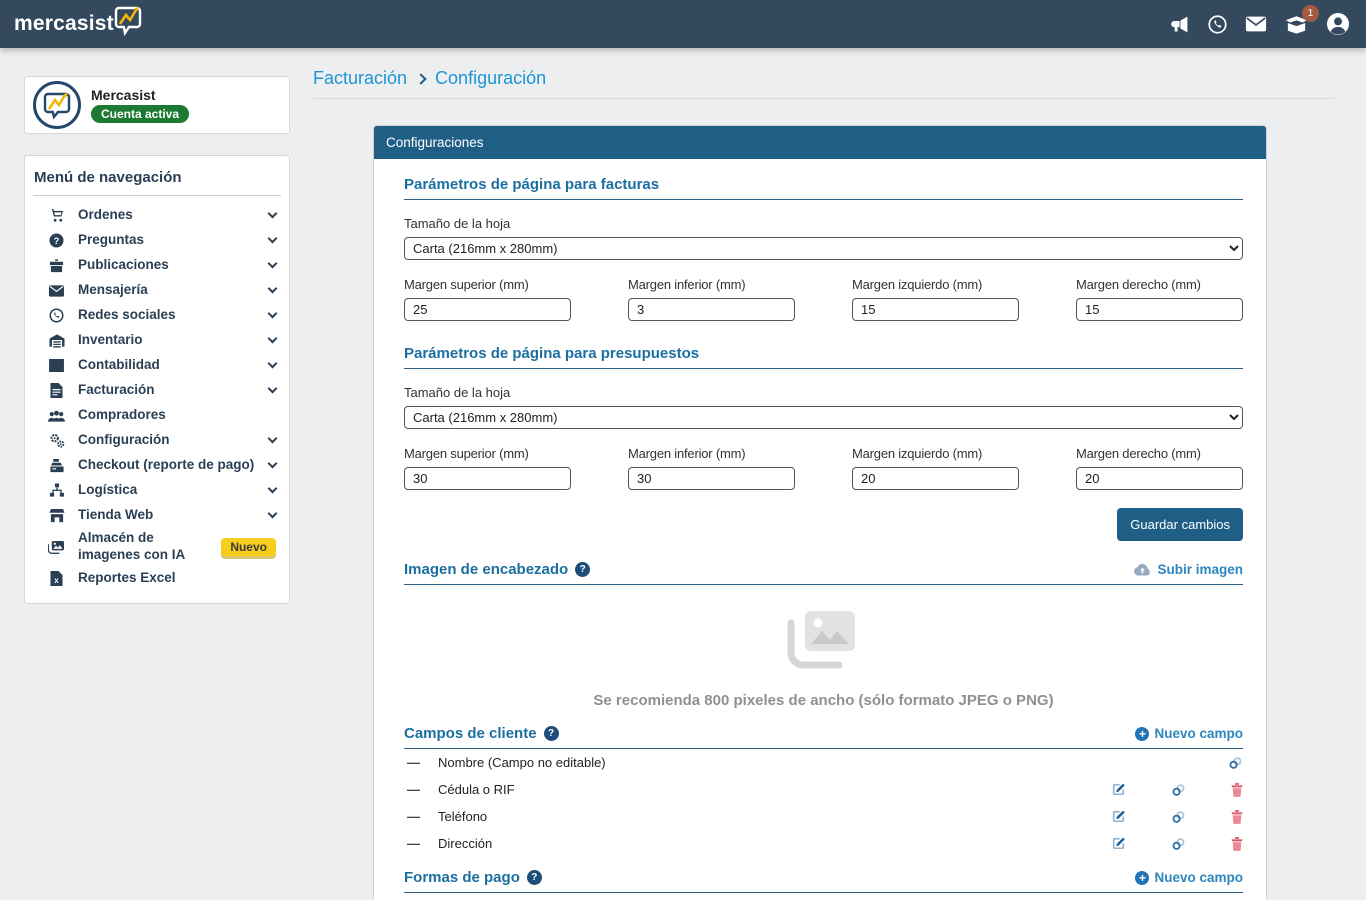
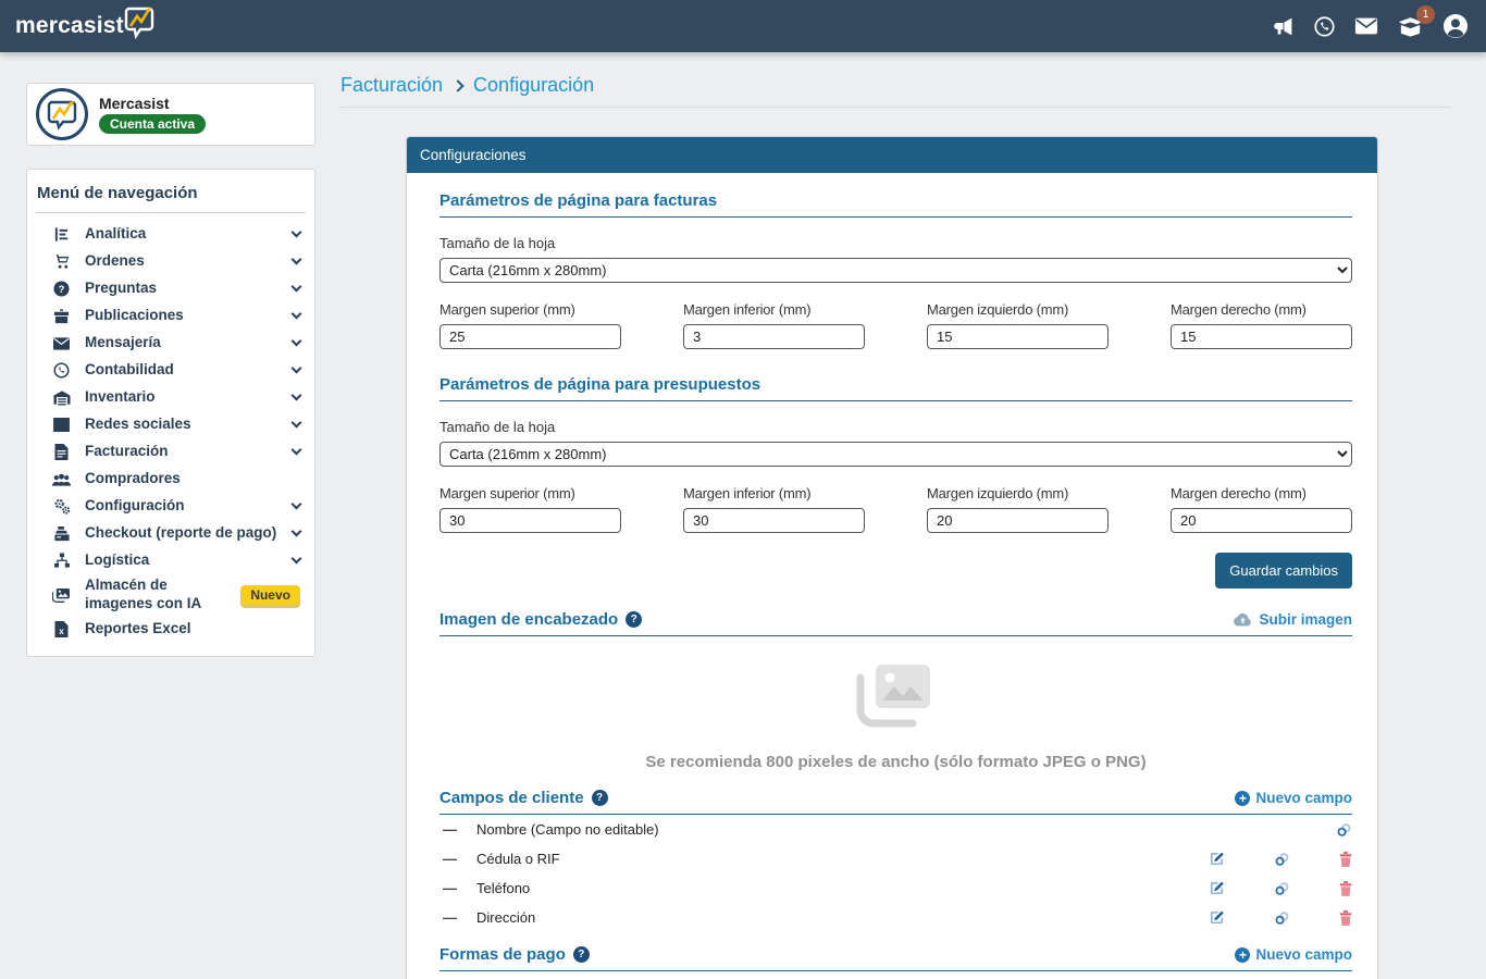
  mercasist
  1
  Mercasist
  Cuenta activa
  Menú de navegación
+ Analítica
  Ordenes
  ?
  Preguntas
  Publicaciones
  Mensajería
- Redes sociales
+ Contabilidad
  Inventario
- Contabilidad
+ Redes sociales
  Facturación
  Compradores
  Configuración
  Checkout (reporte de pago)
  Logística
- Tienda Web
  Almacén de imagenes con IA
  Nuevo
  x
  Reportes Excel
  Facturación
  Configuración
  Configuraciones
  Parámetros de página para facturas
  Tamaño de la hoja
  Carta (216mm x 280mm)
  Margen superior (mm)
  25
  Margen inferior (mm)
  3
  Margen izquierdo (mm)
  15
  Margen derecho (mm)
  15
  Parámetros de página para presupuestos
  Tamaño de la hoja
  Carta (216mm x 280mm)
  Margen superior (mm)
  30
  Margen inferior (mm)
  30
  Margen izquierdo (mm)
  20
  Margen derecho (mm)
  20
  Guardar cambios
  Imagen de encabezado
  ?
  Subir imagen
  Se recomienda 800 pixeles de ancho (sólo formato JPEG o PNG)
  Campos de cliente
  ?
  +
  Nuevo campo
  —
  Nombre (Campo no editable)
  —
  Cédula o RIF
  —
  Teléfono
  —
  Dirección
  Formas de pago
  ?
  +
  Nuevo campo
